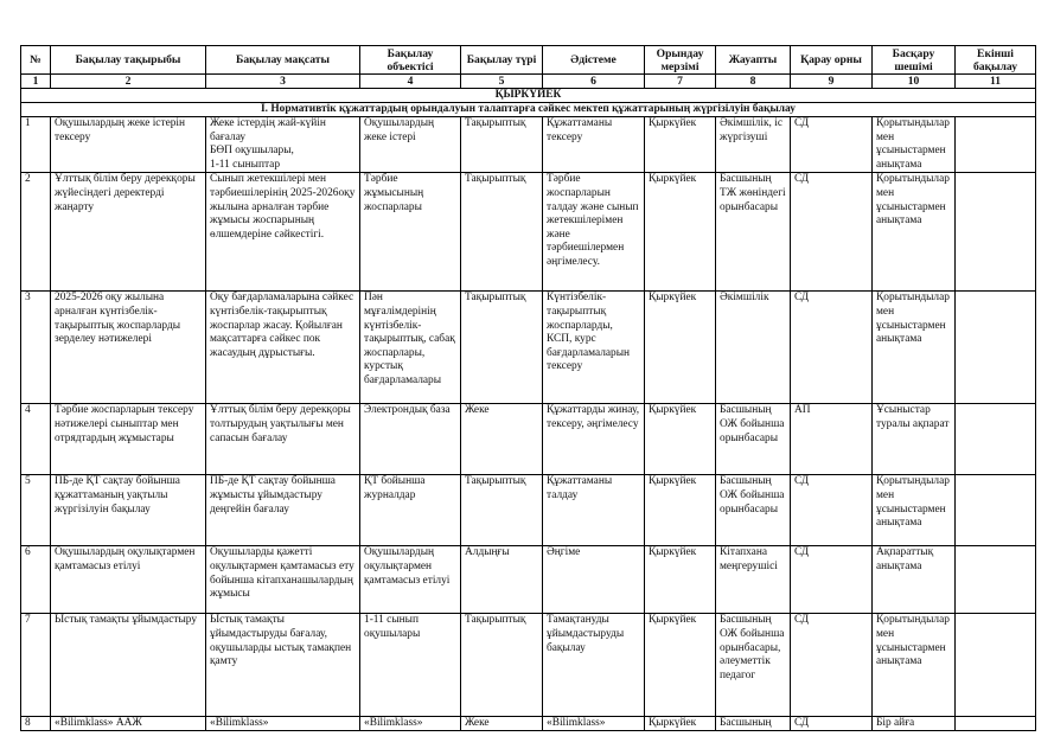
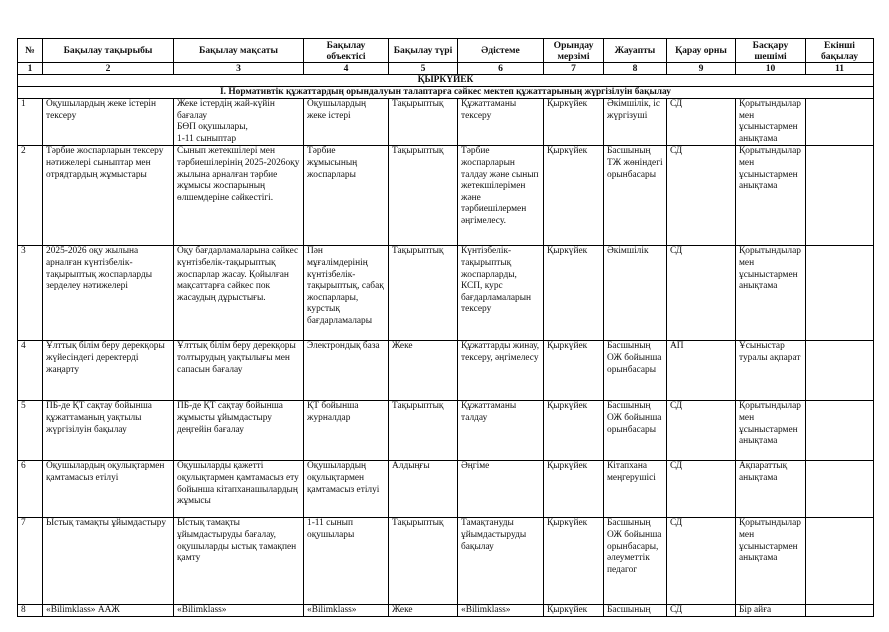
  №	Бақылау тақырыбы	Бақылау мақсаты	Бақылау объектісі	Бақылау түрі	Әдістеме	Орындау мерзімі	Жауапты	Қарау орны	Басқару шешімі	Екінші бақылау
  1	2	3	4	5	6	7	8	9	10	11
  ҚЫРКҮЙЕК
  І. Нормативтік құжаттардың орындалуын талаптарға сәйкес мектеп құжаттарының жүргізілуін бақылау
  1	Оқушылардың жеке істерін тексеру	Жеке істердің жай-күйін бағалауБӨП оқушылары,1-11 сыныптар	Оқушылардың жеке істері	Тақырыптық	Құжаттаманы тексеру	Қыркүйек	Әкімшілік, іс жүргізуші	СД	Қорытындылар мен ұсыныстармен анықтама
- 2	Ұлттық білім беру дерекқоры жүйесіндегі деректерді жаңарту	Сынып жетекшілері мен тәрбиешілерінің 2025-2026оқу жылына арналған тәрбие жұмысы жоспарының өлшемдеріне сәйкестігі.	Тәрбие жұмысының жоспарлары	Тақырыптық	Тәрбие жоспарларын талдау және сынып жетекшілерімен және тәрбиешілермен әңгімелесу.	Қыркүйек	Басшының ТЖ жөніндегі орынбасары	СД	Қорытындылар мен ұсыныстармен анықтама
+ 2	Тәрбие жоспарларын тексеру нәтижелері сыныптар мен отрядтардың жұмыстары	Сынып жетекшілері мен тәрбиешілерінің 2025-2026оқу жылына арналған тәрбие жұмысы жоспарының өлшемдеріне сәйкестігі.	Тәрбие жұмысының жоспарлары	Тақырыптық	Тәрбие жоспарларын талдау және сынып жетекшілерімен және тәрбиешілермен әңгімелесу.	Қыркүйек	Басшының ТЖ жөніндегі орынбасары	СД	Қорытындылар мен ұсыныстармен анықтама
  3	2025-2026 оқу жылына арналған күнтізбелік-тақырыптық жоспарларды зерделеу нәтижелері	Оқу бағдарламаларына сәйкес күнтізбелік-тақырыптық жоспарлар жасау. Қойылған мақсаттарға сәйкес пок жасаудың дұрыстығы.	Пән мұғалімдерінің күнтізбелік-тақырыптық, сабақ жоспарлары, курстық бағдарламалары	Тақырыптық	Күнтізбелік-тақырыптық жоспарларды, КСП, курс бағдарламаларын тексеру	Қыркүйек	Әкімшілік	СД	Қорытындылар мен ұсыныстармен анықтама
- 4	Тәрбие жоспарларын тексеру нәтижелері сыныптар мен отрядтардың жұмыстары	Ұлттық білім беру дерекқоры толтырудың уақтылығы мен сапасын бағалау	Электрондық база	Жеке	Құжаттарды жинау, тексеру, әңгімелесу	Қыркүйек	Басшының ОЖ бойынша орынбасары	АП	Ұсыныстар туралы ақпарат
+ 4	Ұлттық білім беру дерекқоры жүйесіндегі деректерді жаңарту	Ұлттық білім беру дерекқоры толтырудың уақтылығы мен сапасын бағалау	Электрондық база	Жеке	Құжаттарды жинау, тексеру, әңгімелесу	Қыркүйек	Басшының ОЖ бойынша орынбасары	АП	Ұсыныстар туралы ақпарат
  5	ПБ-де ҚТ сақтау бойынша құжаттаманың уақтылы жүргізілуін бақылау	ПБ-де ҚТ сақтау бойынша жұмысты ұйымдастыру деңгейін бағалау	ҚТ бойынша журналдар	Тақырыптық	Құжаттаманы талдау	Қыркүйек	Басшының ОЖ бойынша орынбасары	СД	Қорытындылар мен ұсыныстармен анықтама
  6	Оқушылардың оқулықтармен қамтамасыз етілуі	Оқушыларды қажетті оқулықтармен қамтамасыз ету бойынша кітапханашылардың жұмысы	Оқушылардың оқулықтармен қамтамасыз етілуі	Алдыңғы	Әңгіме	Қыркүйек	Кітапхана меңгерушісі	СД	Ақпараттық анықтама
  7	Ыстық тамақты ұйымдастыру	Ыстық тамақты ұйымдастыруды бағалау, оқушыларды ыстық тамақпен қамту	1-11 сынып оқушылары	Тақырыптық	Тамақтануды ұйымдастыруды бақылау	Қыркүйек	Басшының ОЖ бойынша орынбасары, әлеуметтік педагог	СД	Қорытындылар мен ұсыныстармен анықтама
  8	«Bilimklass» ААЖ	«Bilimklass»	«Bilimklass»	Жеке	«Bilimklass»	Қыркүйек	Басшының	СД	Бір айға
